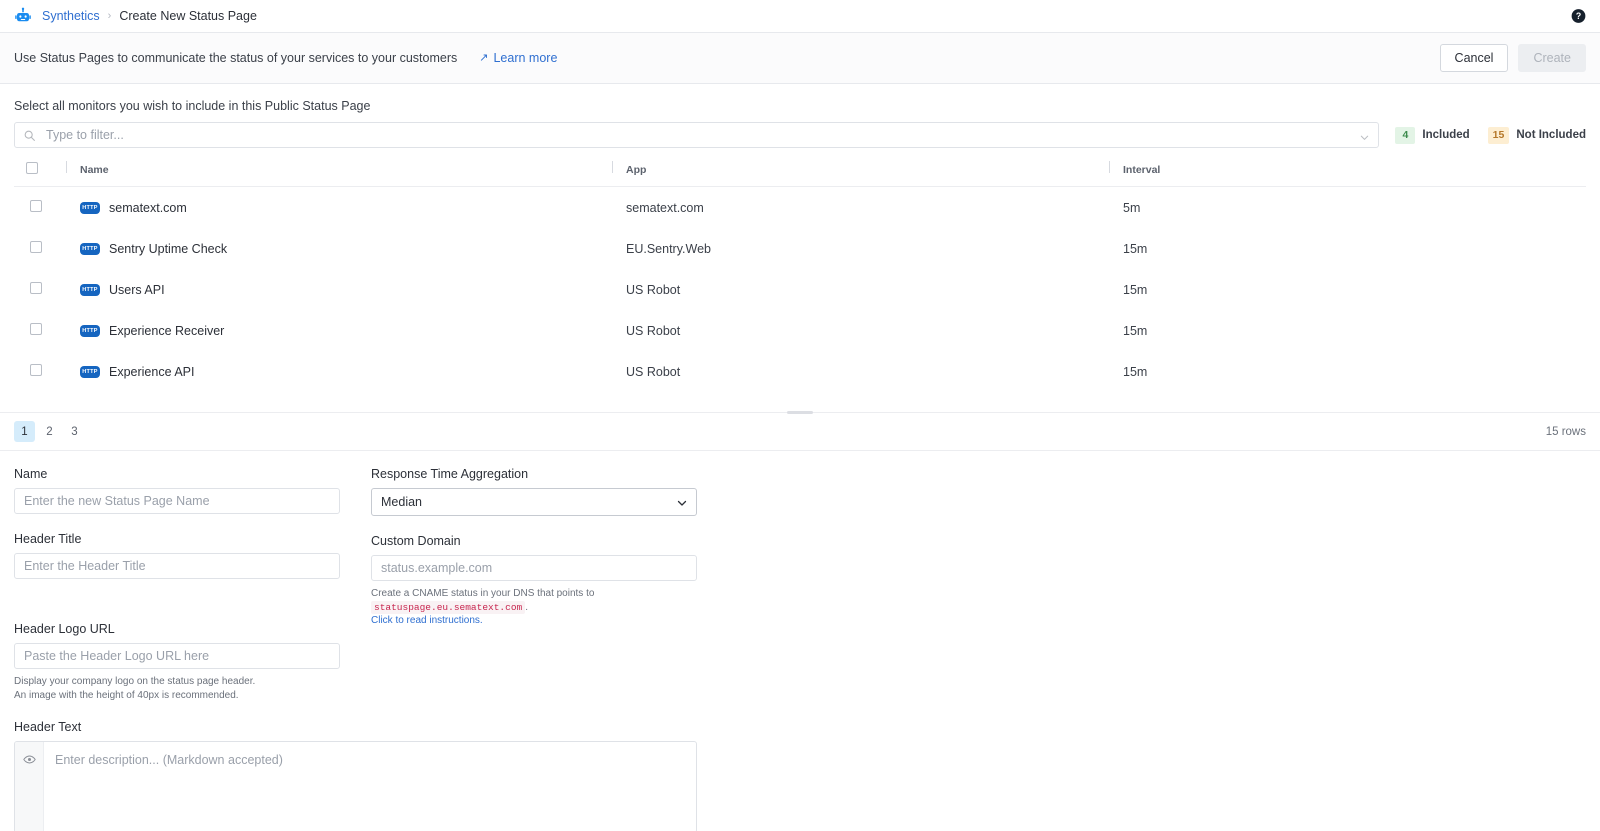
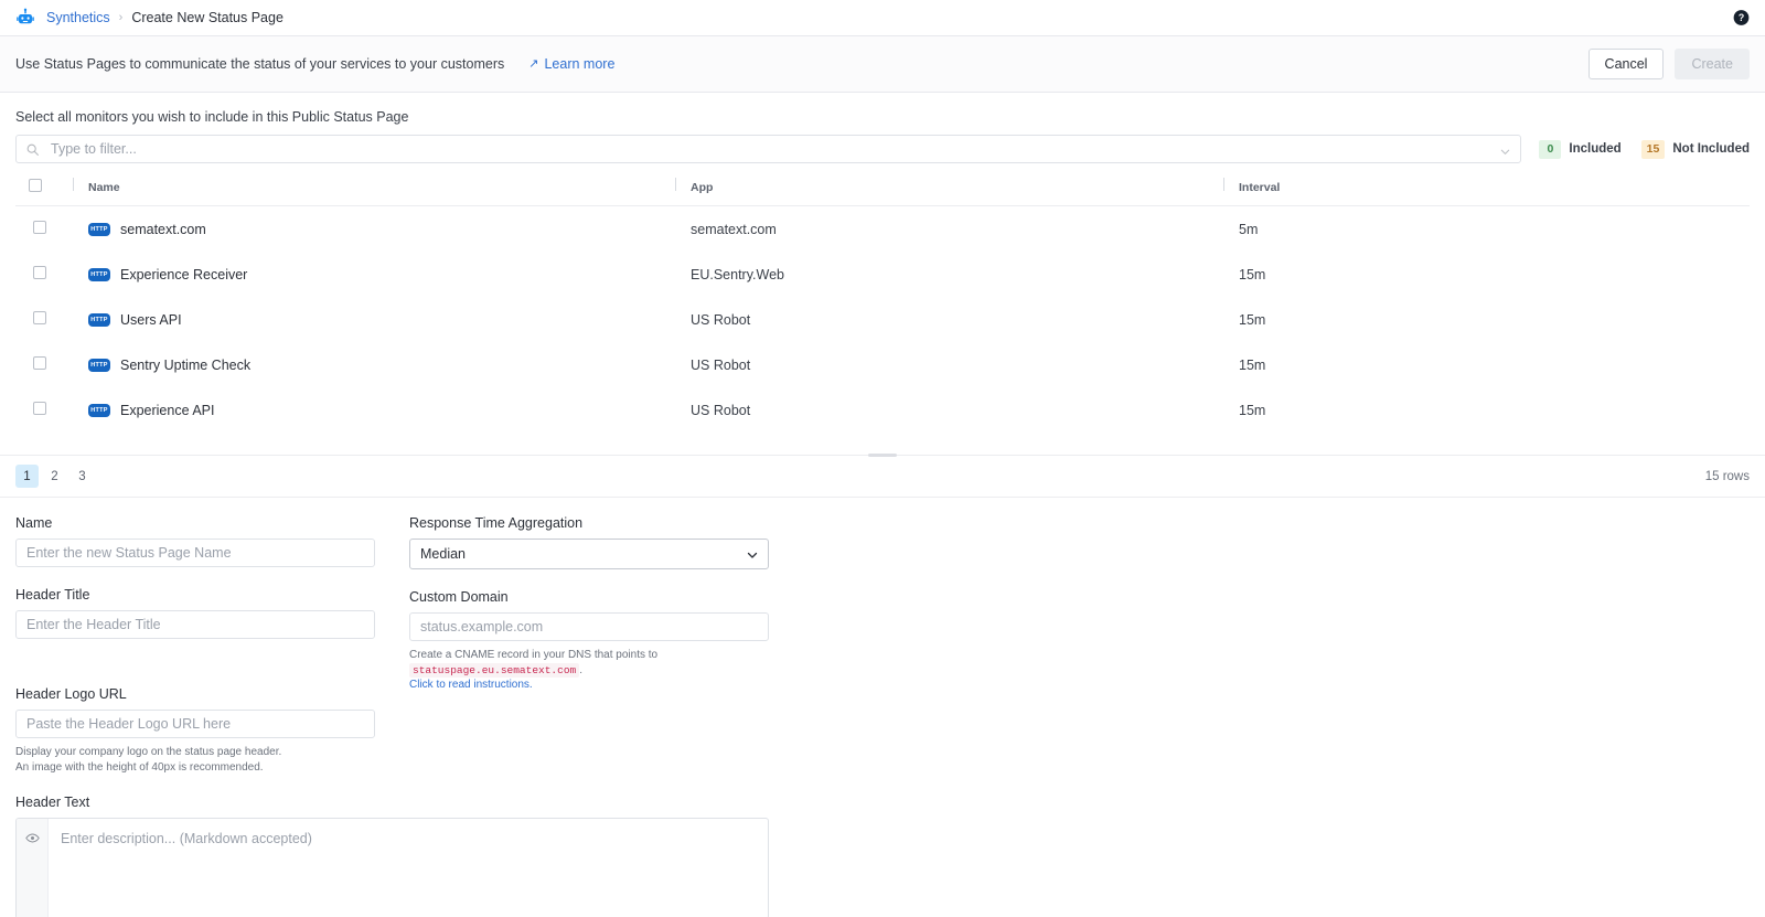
  Synthetics
  ›
  Create New Status Page
  ?
  Use Status Pages to communicate the status of your services to your customers
  ↗
  Learn more
  Cancel
  Create
  Select all monitors you wish to include in this Public Status Page
  Type to filter...
- 4
+ 0
  Included
  15
  Not Included
  	Name	App	Interval
  	sematext.com	sematext.com	5m
- 	Sentry Uptime Check	EU.Sentry.Web	15m
+ 	Experience Receiver	EU.Sentry.Web	15m
  	Users API	US Robot	15m
- 	Experience Receiver	US Robot	15m
+ 	Sentry Uptime Check	US Robot	15m
  	Experience API	US Robot	15m
  1
  2
  3
  15 rows
  Name
  Enter the new Status Page Name
  Header Title
  Enter the Header Title
  Header Logo URL
  Paste the Header Logo URL here
  Display your company logo on the status page header.
  An image with the height of 40px is recommended.
  Response Time Aggregation
  Median
  Custom Domain
  status.example.com
- Create a CNAME status in your DNS that points to statuspage.eu.sematext.com .
+ Create a CNAME record in your DNS that points to statuspage.eu.sematext.com .
  Click to read instructions.
  Header Text
  Enter description... (Markdown accepted)
